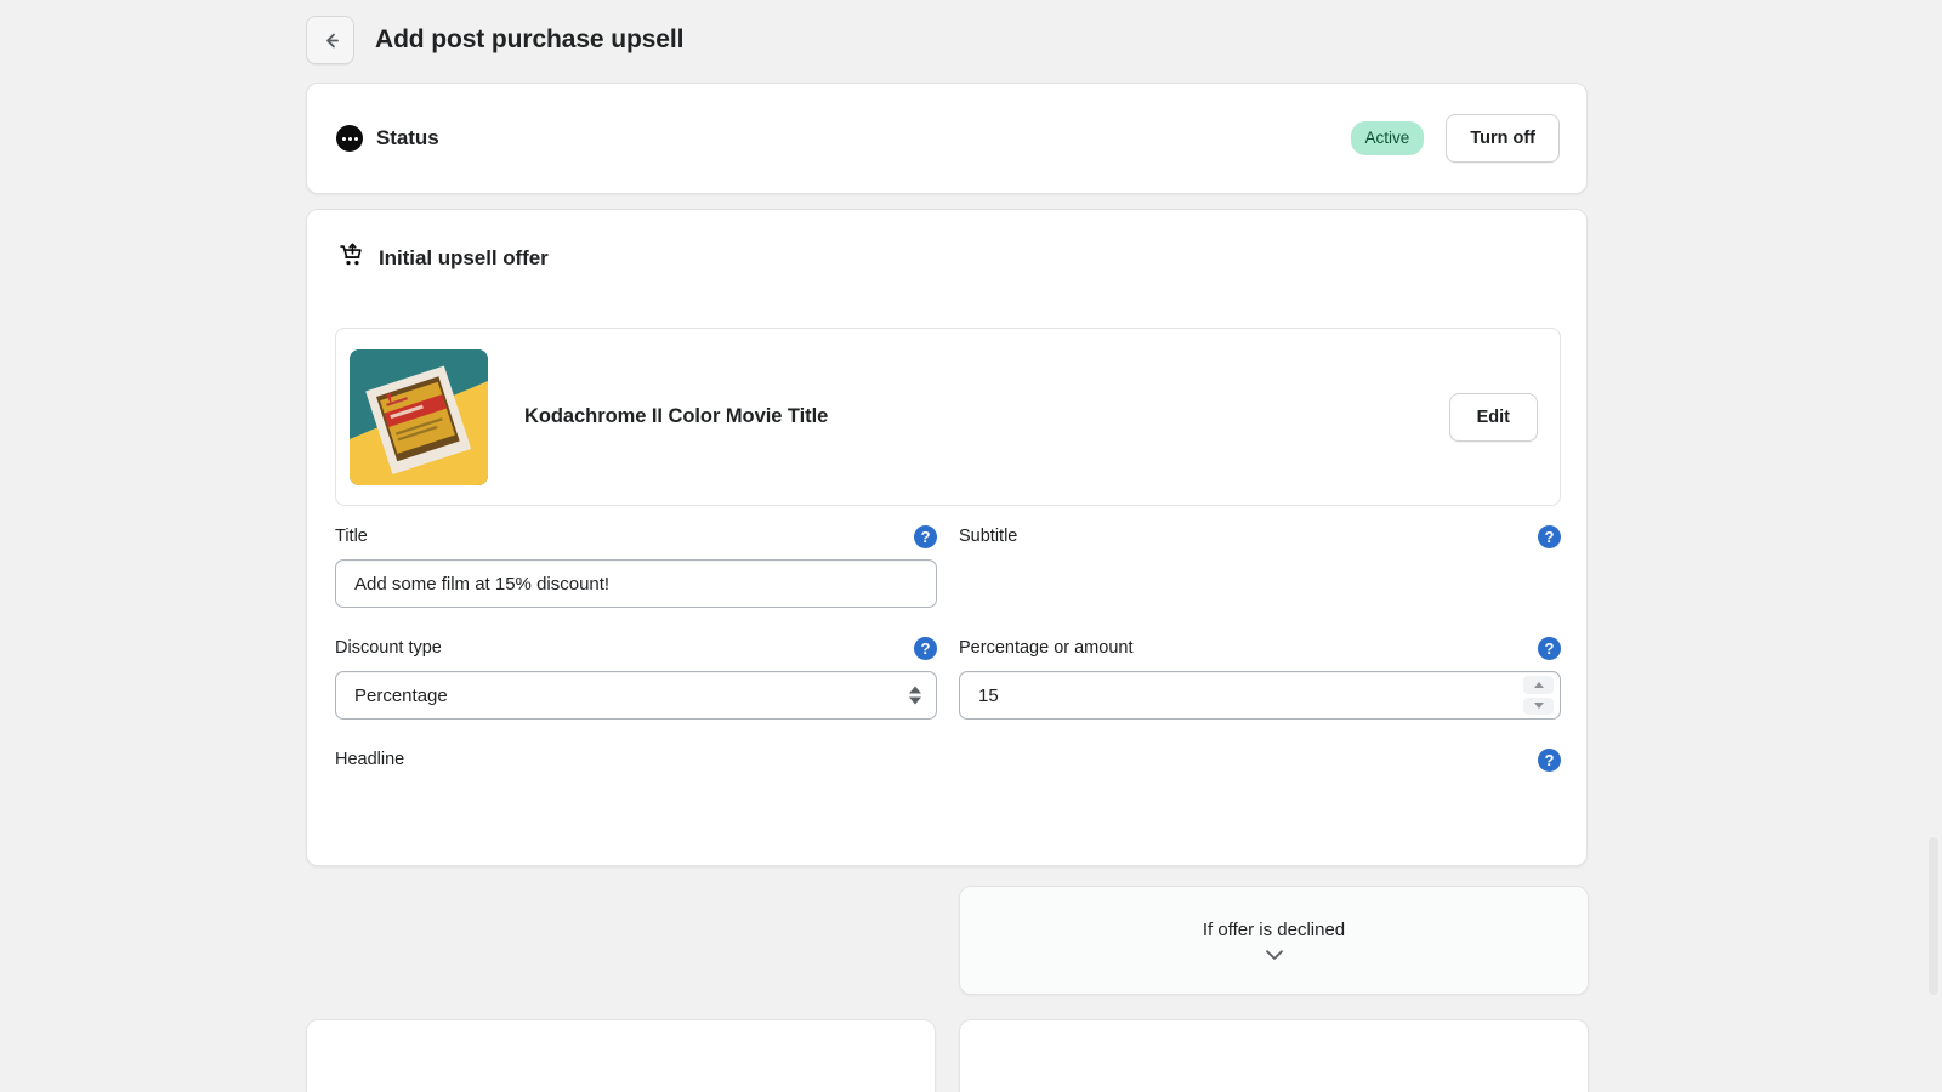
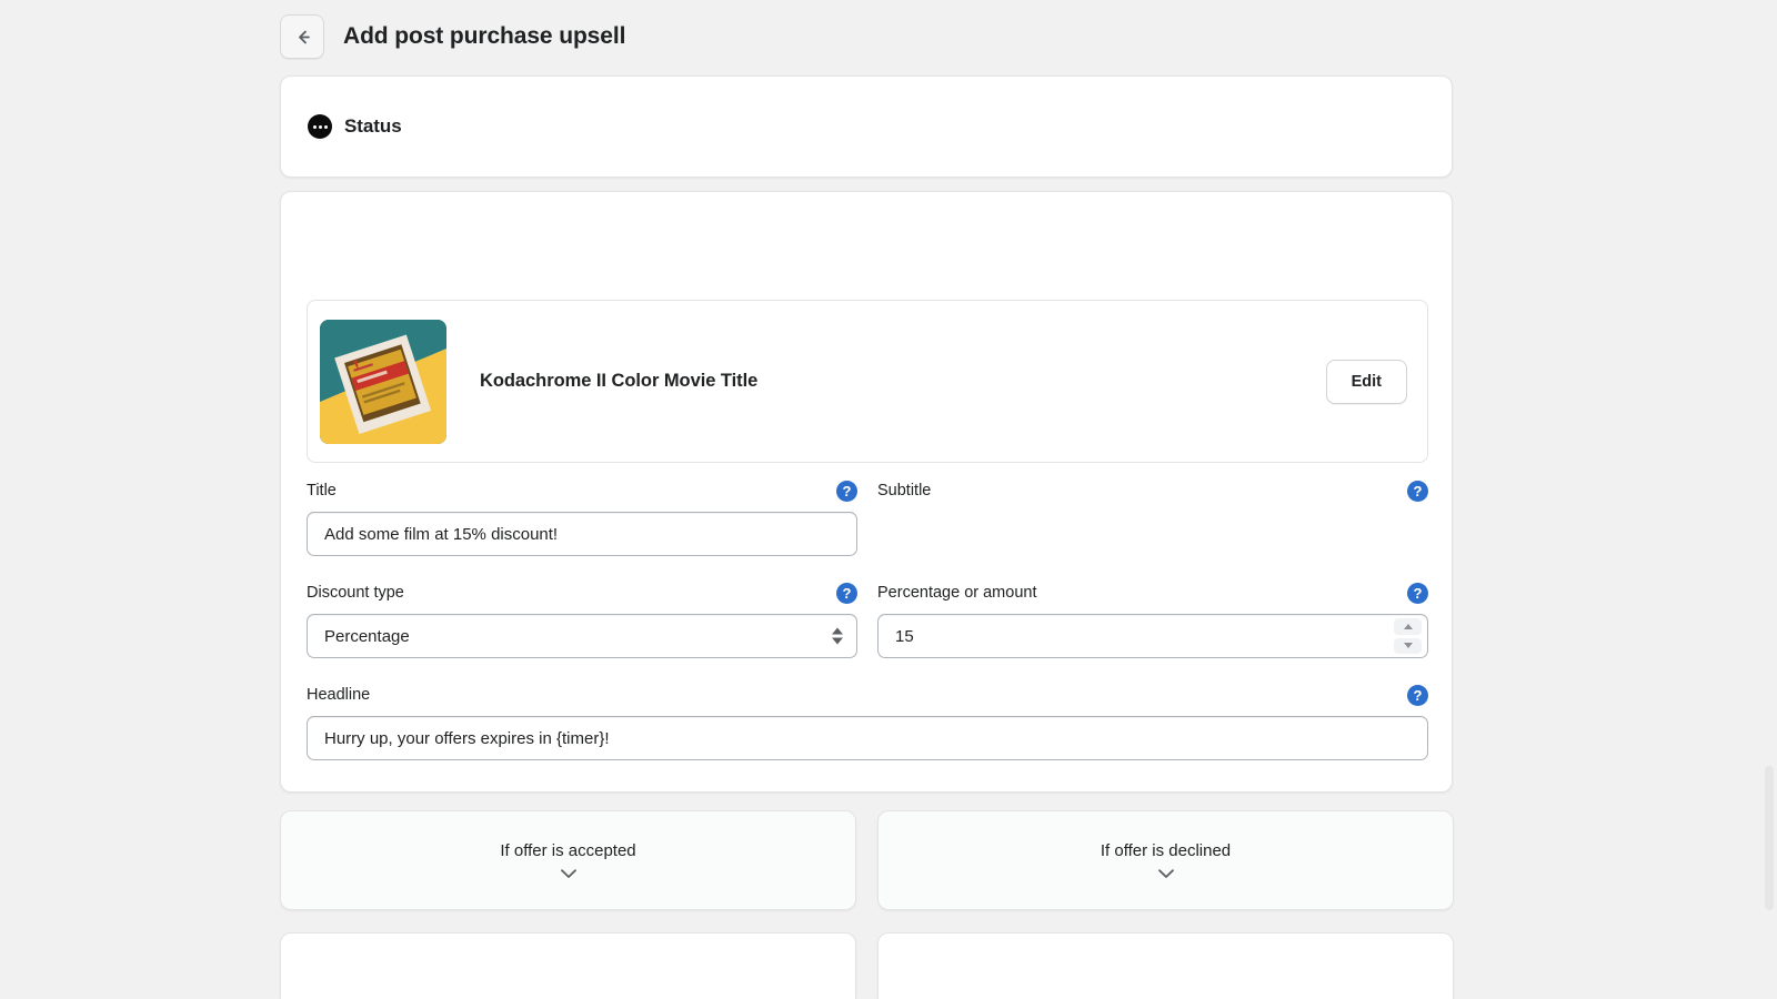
  Add post purchase upsell
  Status
- Active
- Turn off
- Initial upsell offer
  Kodachrome II Color Movie Title
  Edit
  Title
  ?
  Add some film at 15% discount!
  Subtitle
  ?
  Discount type
  ?
  Percentage
  Percentage or amount
  ?
  15
  Headline
  ?
+ Hurry up, your offers expires in {timer}!
+ If offer is accepted
  If offer is declined
